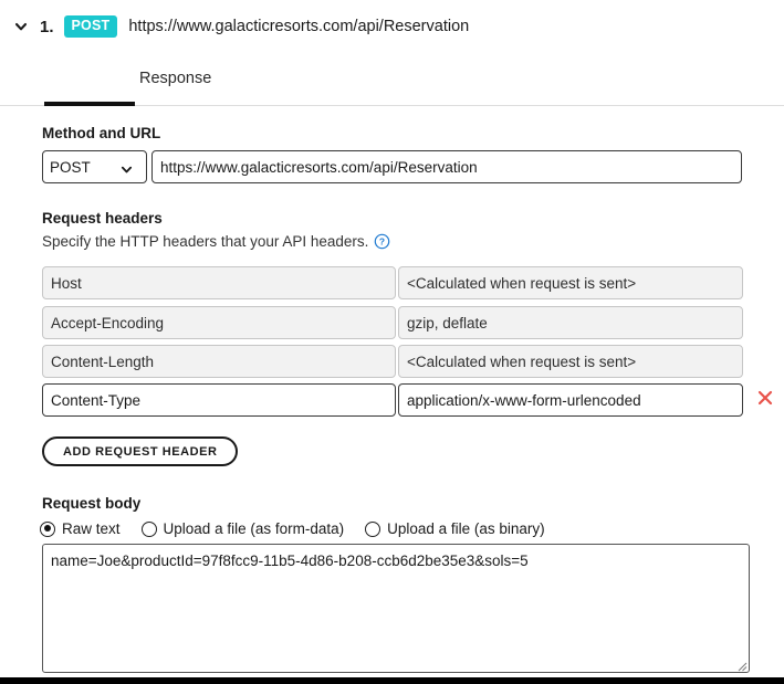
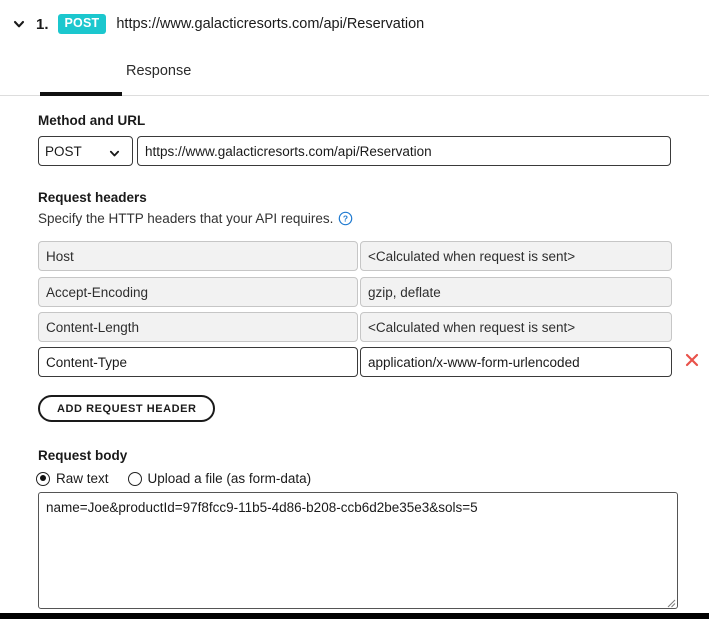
  1.
  POST
  https://www.galacticresorts.com/api/Reservation
  Response
  Method and URL
  POST
  https://www.galacticresorts.com/api/Reservation
  Request headers
- Specify the HTTP headers that your API headers.
+ Specify the HTTP headers that your API requires.
  ?
  Host
  <Calculated when request is sent>
  Accept-Encoding
  gzip, deflate
  Content-Length
  <Calculated when request is sent>
  Content-Type
  application/x-www-form-urlencoded
  ADD REQUEST HEADER
  Request body
  Raw text
  Upload a file (as form-data)
- Upload a file (as binary)
  name=Joe&productId=97f8fcc9-11b5-4d86-b208-ccb6d2be35e3&sols=5
